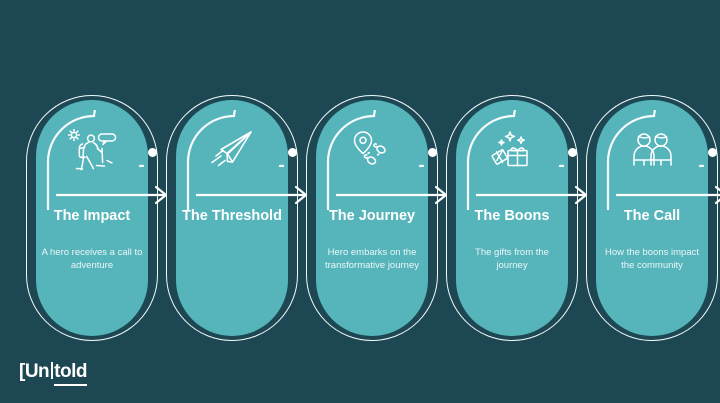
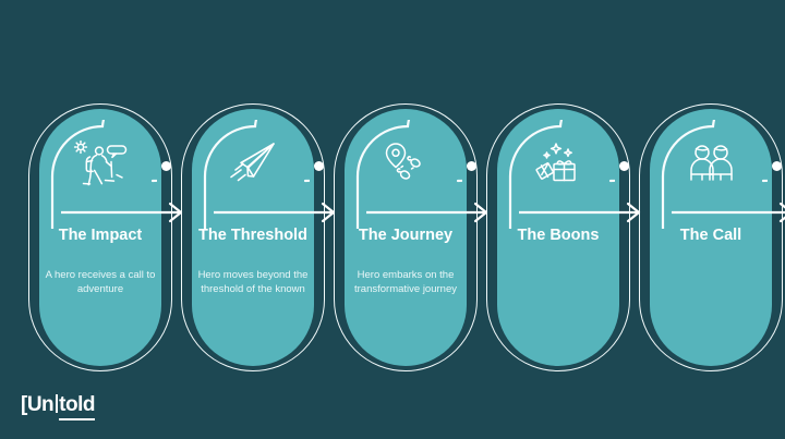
  The Impact
  A hero receives a call to adventure
  The Threshold
+ Hero moves beyond the threshold of the known
  The Journey
  Hero embarks on the transformative journey
  The Boons
- The gifts from the journey
  The Call
- How the boons impact the community
  [
  Un
  told
